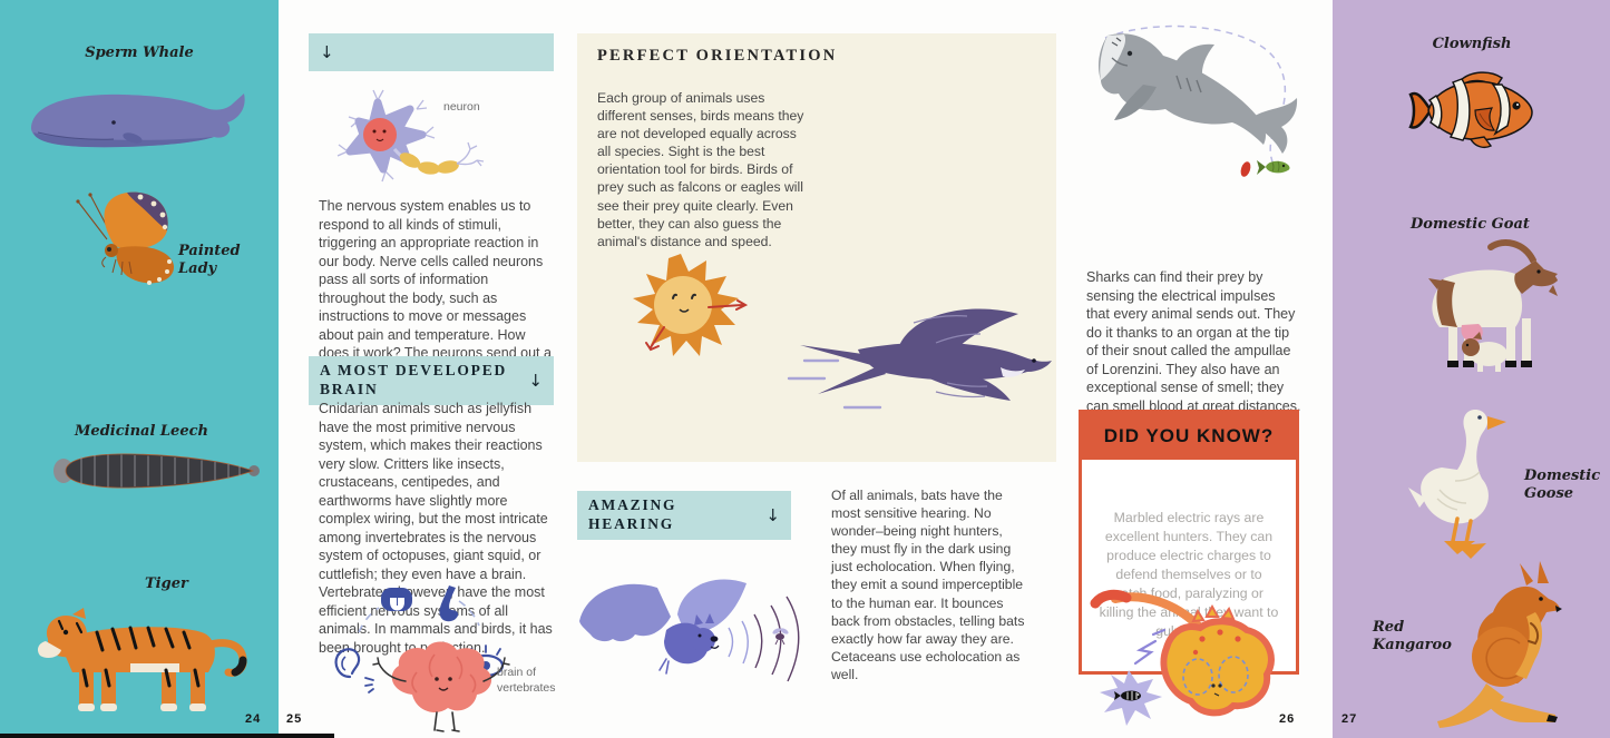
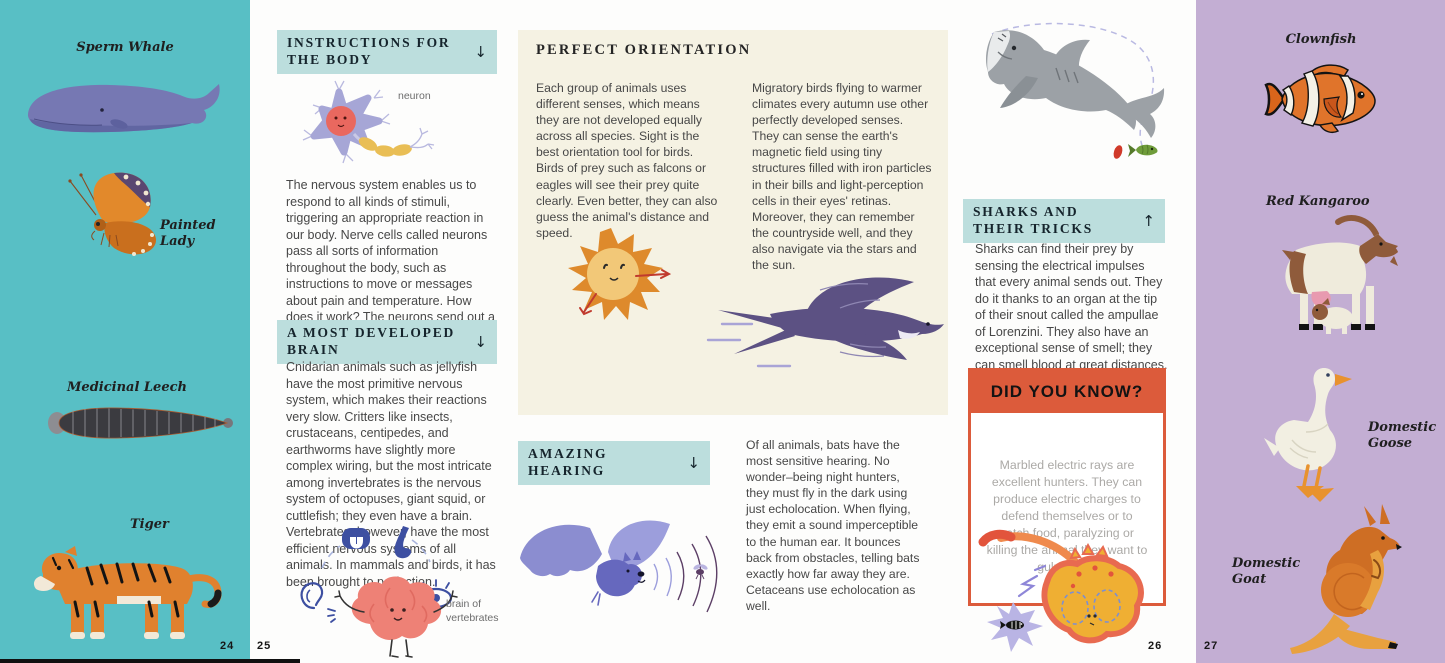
  Sperm Whale
  Painted Lady
  Medicinal Leech
  Tiger
  24
+ INSTRUCTIONS FOR THE BODY
  ↓
  neuron
  The nervous system enables us to respond to all kinds of stimuli, triggering an appropriate reaction in our body. Nerve cells called neurons pass all sorts of information throughout the body, such as instructions to move or messages about pain and temperature. How does it work? The neurons send out a
  A MOST DEVELOPED BRAIN
  ↓
  Cnidarian animals such as jellyfish have the most primitive nervous system, which makes their reactions very slow. Critters like insects, crustaceans, centipedes, and earthworms have slightly more complex wiring, but the most intricate among invertebrates is the nervous system of octopuses, giant squid, or cuttlefish; they even have a brain. Vertebrateweve have the most efficient neus syms of all animals. In mammals and birds, it has been brought to pction.
  brain of vertebrates
  25
  PERFECT ORIENTATION
- Each group of animals uses different senses, birds means they are not developed equally across all species. Sight is the best orientation tool for birds. Birds of prey such as falcons or eagles will see their prey quite clearly. Even better, they can also guess the animal's distance and speed.
+ Each group of animals uses different senses, which means they are not developed equally across all species. Sight is the best orientation tool for birds. Birds of prey such as falcons or eagles will see their prey quite clearly. Even better, they can also guess the animal's distance and speed.
+ Migratory birds flying to warmer climates every autumn use other perfectly developed senses. They can sense the earth's magnetic field using tiny structures filled with iron particles in their bills and light-perception cells in their eyes' retinas. Moreover, they can remember the countryside well, and they also navigate via the stars and the sun.
  AMAZING HEARING
  ↓
  Of all animals, bats have the most sensitive hearing. No wonder–being night hunters, they must fly in the dark using just echolocation. When flying, they emit a sound imperceptible to the human ear. It bounces back from obstacles, telling bats exactly how far away they are. Cetaceans use echolocation as well.
+ SHARKS AND THEIR TRICKS
+ ↑
  Sharks can find their prey by sensing the electrical impulses that every animal sends out. They do it thanks to an organ at the tip of their snout called the ampullae of Lorenzini. They also have an exceptional sense of smell; they can smell blood at great distances.
  DID YOU KNOW?
  Marbled electric rays are excellent hunters. They can produce electric charges to defend themselves or to h food, paralyzing or killing the ana te want to ul
  26
  Clownfish
- Domestic Goat
+ Red Kangaroo
  Domestic Goose
- Red Kangaroo
+ Domestic Goat
  27
